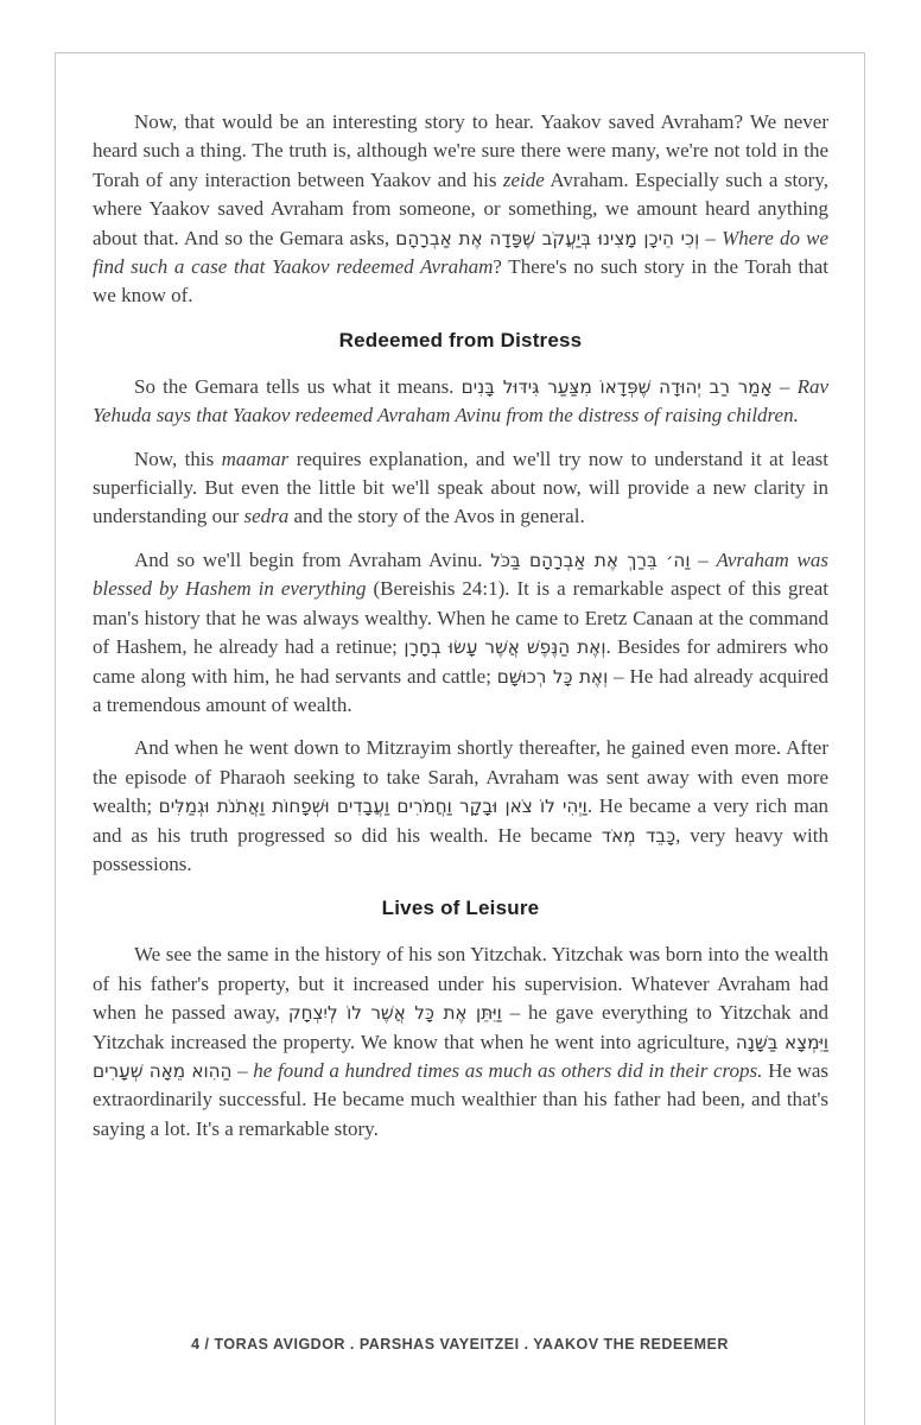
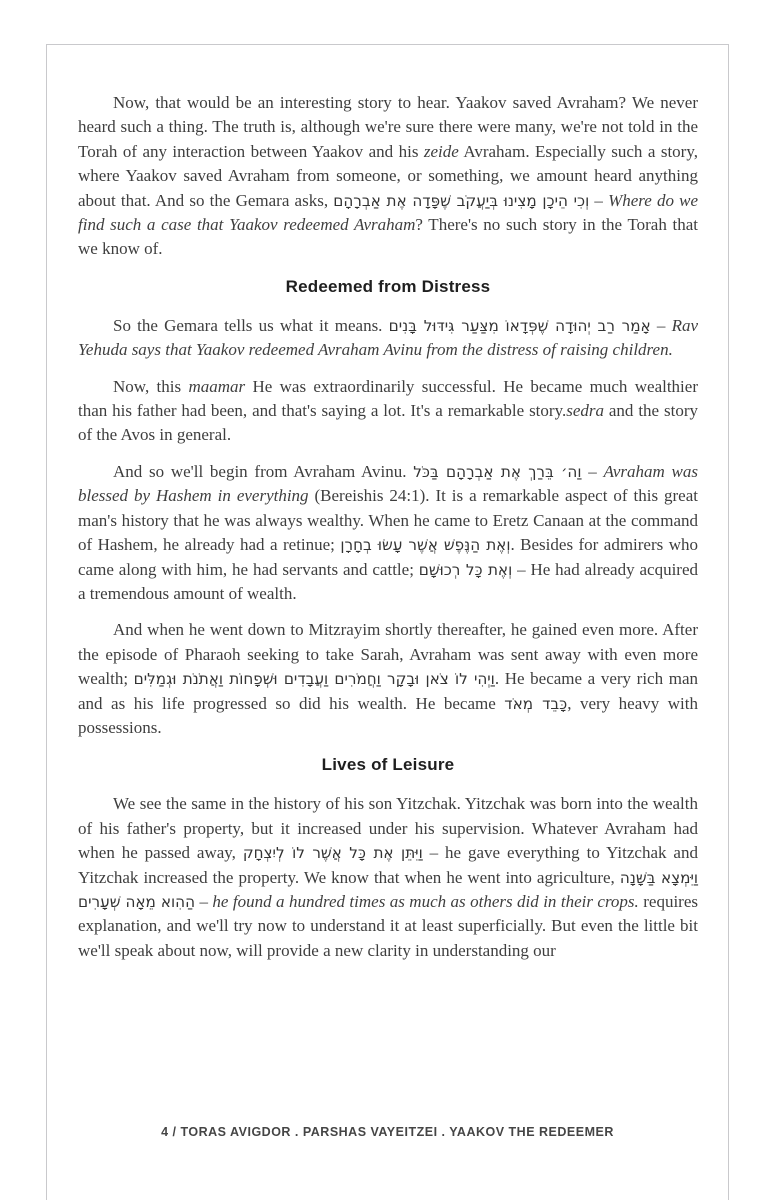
  Now, that would be an interesting story to hear. Yaakov saved Avraham? We never heard such a thing. The truth is, although we're sure there were many, we're not told in the Torah of any interaction between Yaakov and his zeide Avraham. Especially such a story, where Yaakov saved Avraham from someone, or something, we amount heard anything about that. And so the Gemara asks, וְכִי הֵיכָן מָצִינוּ בְּיַעֲקֹב שֶׁפָּדָה אֶת אַבְרָהָם – Where do we find such a case that Yaakov redeemed Avraham? There's no such story in the Torah that we know of.
  Redeemed from Distress
  So the Gemara tells us what it means. אָמַר רַב יְהוּדָה שֶׁפְּדָאוֹ מִצַּעַר גִּידּוּל בָּנִים – Rav Yehuda says that Yaakov redeemed Avraham Avinu from the distress of raising children.
- Now, this maamar requires explanation, and we'll try now to understand it at least superficially. But even the little bit we'll speak about now, will provide a new clarity in understanding our sedra and the story of the Avos in general.
+ Now, this maamar He was extraordinarily successful. He became much wealthier than his father had been, and that's saying a lot. It's a remarkable story.sedra and the story of the Avos in general.
  And so we'll begin from Avraham Avinu. וַה׳ בֵּרַךְ אֶת אַבְרָהָם בַּכֹּל – Avraham was blessed by Hashem in everything (Bereishis 24:1). It is a remarkable aspect of this great man's history that he was always wealthy. When he came to Eretz Canaan at the command of Hashem, he already had a retinue; וְאֶת הַנֶּפֶשׁ אֲשֶׁר עָשׂוּ בְחָרָן . Besides for admirers who came along with him, he had servants and cattle; וְאֶת כָּל רְכוּשָׁם – He had already acquired a tremendous amount of wealth.
- And when he went down to Mitzrayim shortly thereafter, he gained even more. After the episode of Pharaoh seeking to take Sarah, Avraham was sent away with even more wealth; וַיְהִי לוֹ צֹאן וּבָקָר וַחֲמֹרִים וַעֲבָדִים וּשְׁפָחוֹת וַאֲתֹנֹת וּגְמַלִּים . He became a very rich man and as his truth progressed so did his wealth. He became כָּבֵד מְאֹד , very heavy with possessions.
+ And when he went down to Mitzrayim shortly thereafter, he gained even more. After the episode of Pharaoh seeking to take Sarah, Avraham was sent away with even more wealth; וַיְהִי לוֹ צֹאן וּבָקָר וַחֲמֹרִים וַעֲבָדִים וּשְׁפָחוֹת וַאֲתֹנֹת וּגְמַלִּים . He became a very rich man and as his life progressed so did his wealth. He became כָּבֵד מְאֹד , very heavy with possessions.
  Lives of Leisure
- We see the same in the history of his son Yitzchak. Yitzchak was born into the wealth of his father's property, but it increased under his supervision. Whatever Avraham had when he passed away, וַיִּתֵּן אֶת כָּל אֲשֶׁר לוֹ לְיִצְחָק – he gave everything to Yitzchak and Yitzchak increased the property. We know that when he went into agriculture, וַיִּמְצָא בַּשָּׁנָה הַהִוא מֵאָה שְׁעָרִים – he found a hundred times as much as others did in their crops. He was extraordinarily successful. He became much wealthier than his father had been, and that's saying a lot. It's a remarkable story.
+ We see the same in the history of his son Yitzchak. Yitzchak was born into the wealth of his father's property, but it increased under his supervision. Whatever Avraham had when he passed away, וַיִּתֵּן אֶת כָּל אֲשֶׁר לוֹ לְיִצְחָק – he gave everything to Yitzchak and Yitzchak increased the property. We know that when he went into agriculture, וַיִּמְצָא בַּשָּׁנָה הַהִוא מֵאָה שְׁעָרִים – he found a hundred times as much as others did in their crops. requires explanation, and we'll try now to understand it at least superficially. But even the little bit we'll speak about now, will provide a new clarity in understanding our
  4 / TORAS AVIGDOR . PARSHAS VAYEITZEI . YAAKOV THE REDEEMER
